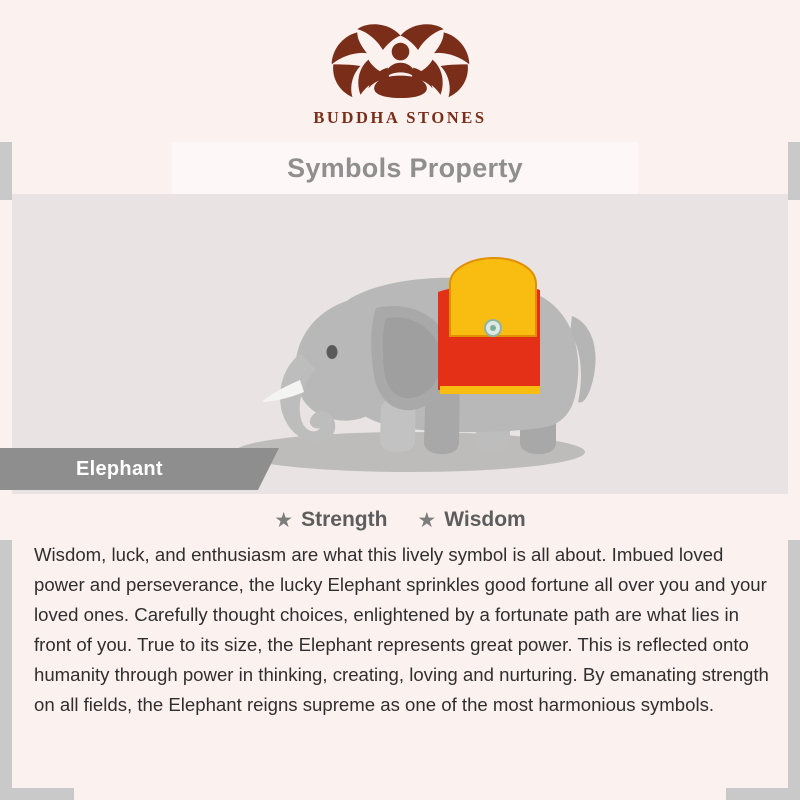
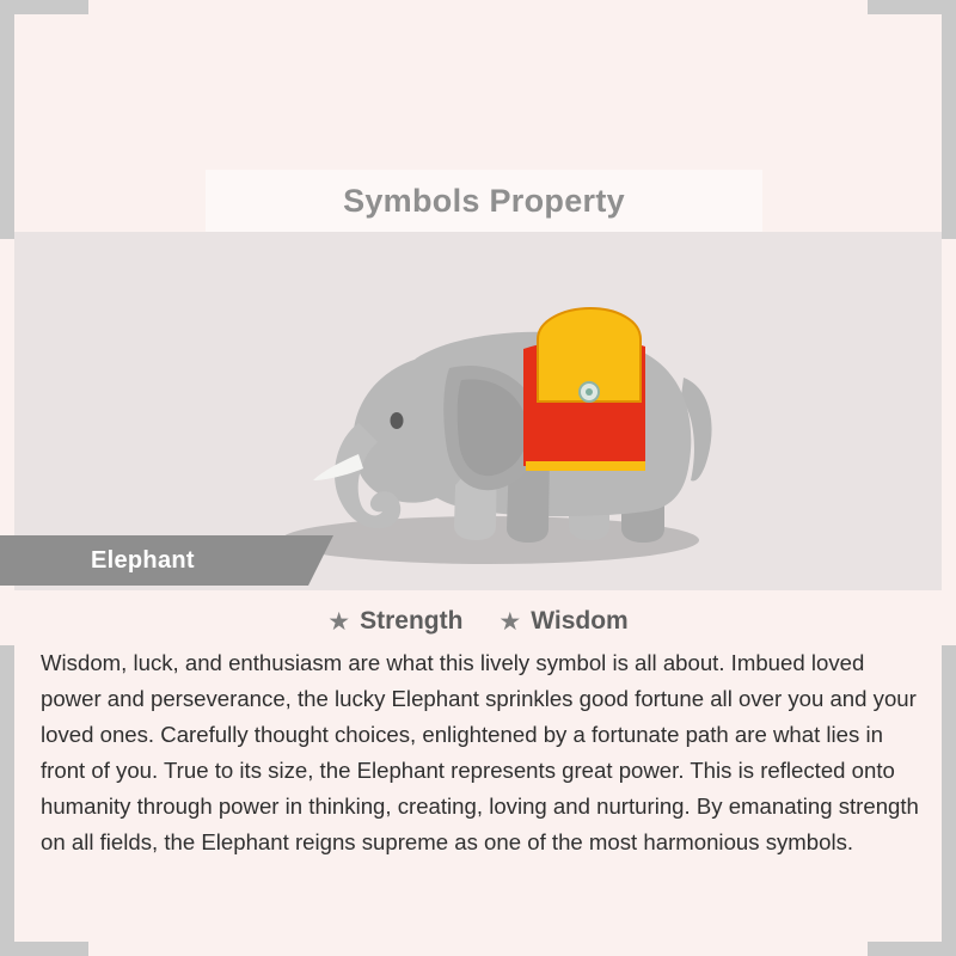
- BUDDHA STONES
  Symbols Property
  Elephant
  ★
  Strength
  ★
  Wisdom
  Wisdom, luck, and enthusiasm are what this lively symbol is all about. Imbued loved power and perseverance, the lucky Elephant sprinkles good fortune all over you and your loved ones. Carefully thought choices, enlightened by a fortunate path are what lies in front of you. True to its size, the Elephant represents great power. This is reflected onto humanity through power in thinking, creating, loving and nurturing. By emanating strength on all fields, the Elephant reigns supreme as one of the most harmonious symbols.
